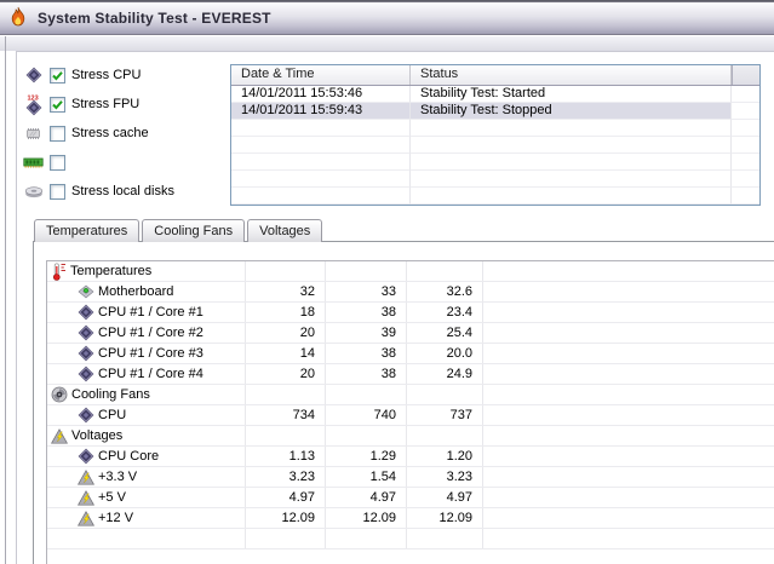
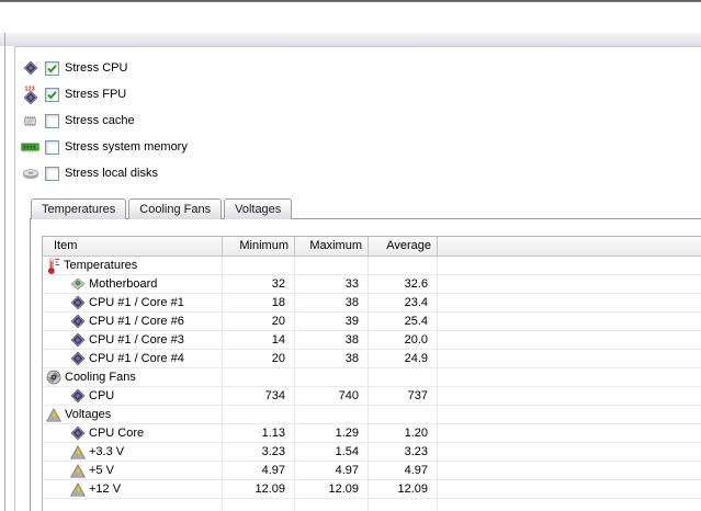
- System Stability Test - EVEREST
  Stress CPU
  Stress FPU
  Stress cache
+ Stress system memory
  Stress local disks
- Date & Time
- Status
- 14/01/2011 15:53:46
- Stability Test: Started
- 14/01/2011 15:59:43
- Stability Test: Stopped
  Temperatures
  Cooling Fans
  Voltages
+ Item
+ Minimum
+ Maximum
+ Average
  Temperatures
  Motherboard
  32
  33
  32.6
  CPU #1 / Core #1
  18
  38
  23.4
- CPU #1 / Core #2
+ CPU #1 / Core #6
  20
  39
  25.4
  CPU #1 / Core #3
  14
  38
  20.0
  CPU #1 / Core #4
  20
  38
  24.9
  Cooling Fans
  CPU
  734
  740
  737
  Voltages
  CPU Core
  1.13
  1.29
  1.20
  +3.3 V
  3.23
  1.54
  3.23
  +5 V
  4.97
  4.97
  4.97
  +12 V
  12.09
  12.09
  12.09
